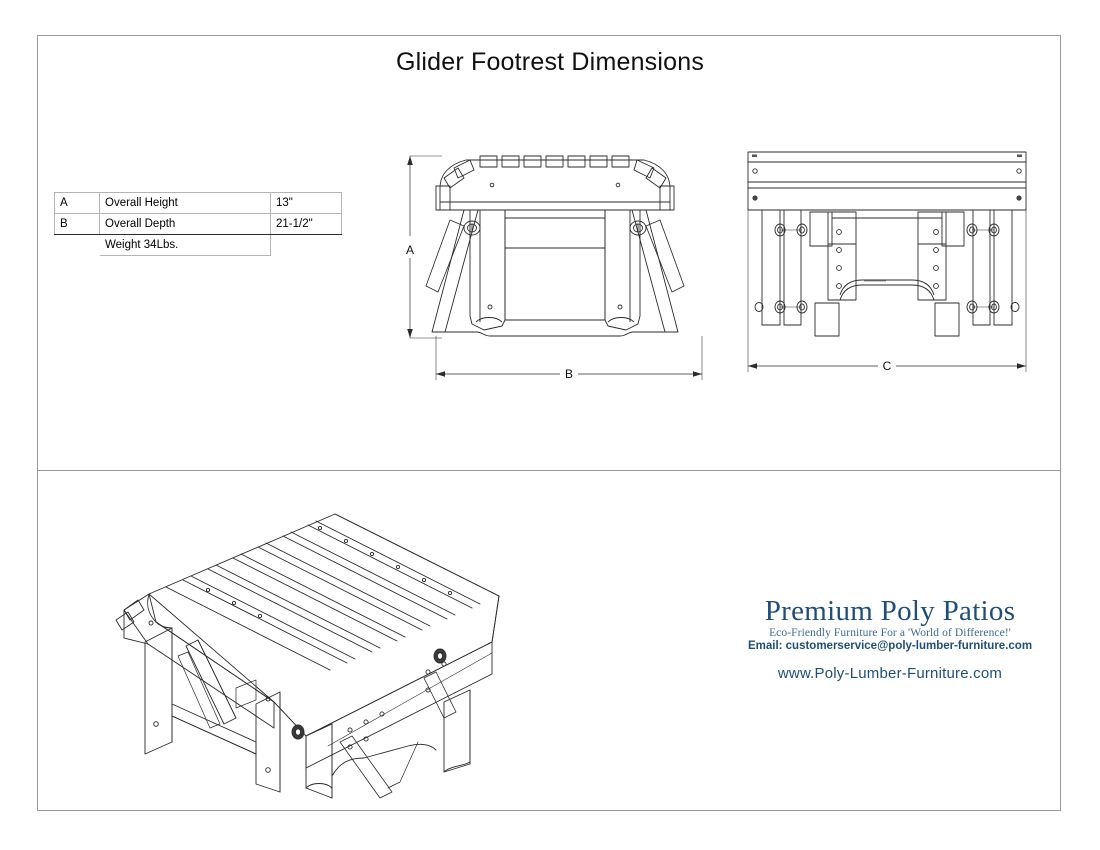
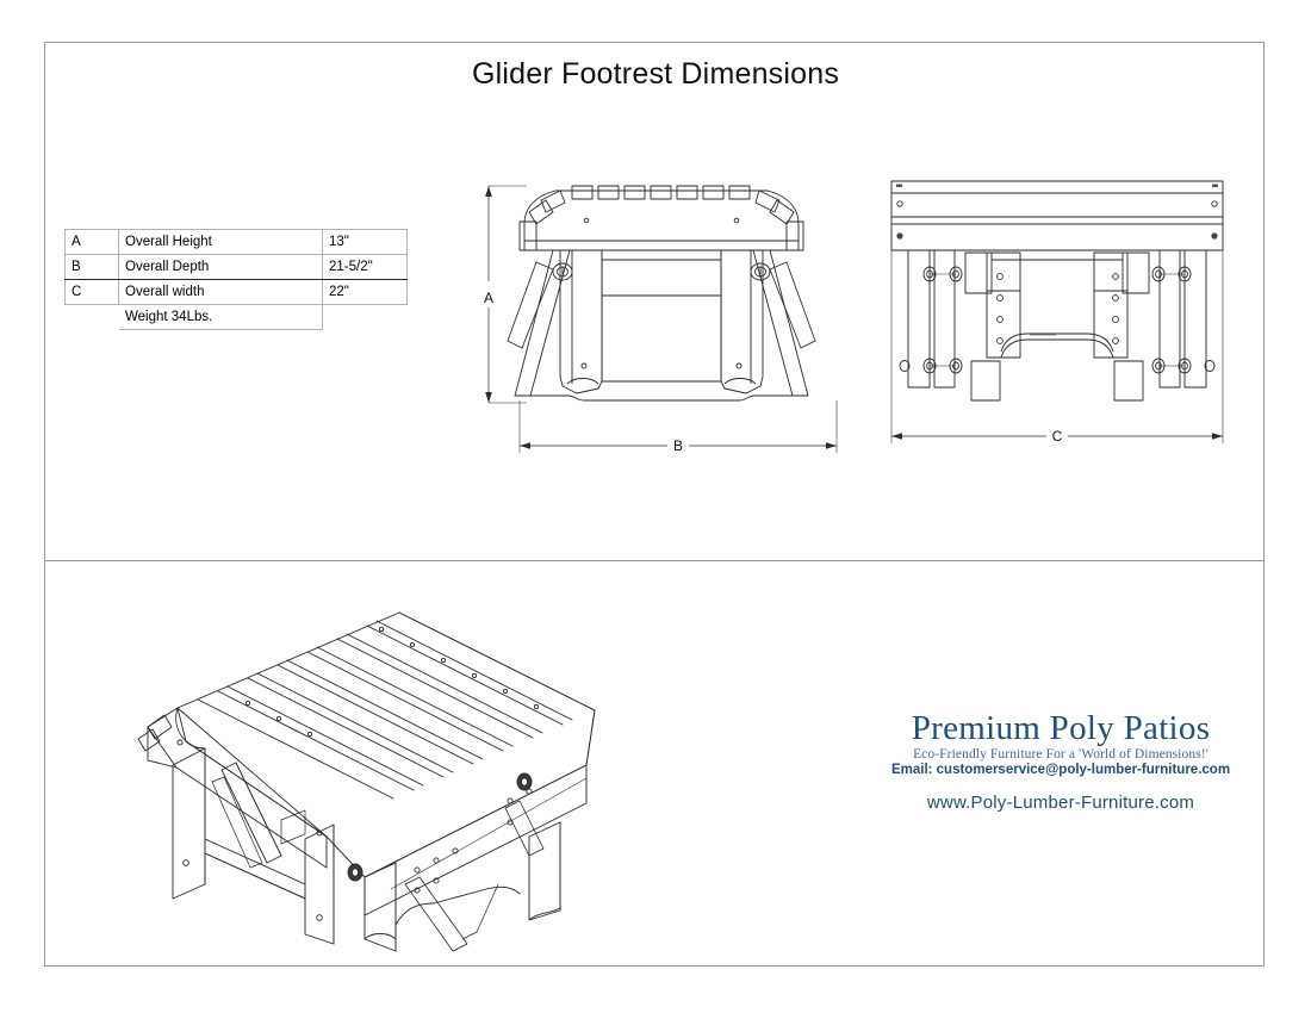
  Glider Footrest Dimensions
  A	Overall Height	13"
- B	Overall Depth	21-1/2"
+ B	Overall Depth	21-5/2"
+ C	Overall width	22"
  	Weight 34Lbs.
  A
  B
  C
  Premium Poly Patios
- Eco-Friendly Furniture For a 'World of Difference!'
+ Eco-Friendly Furniture For a 'World of Dimensions!'
  Email: customerservice@poly-lumber-furniture.com
  www.Poly-Lumber-Furniture.com
